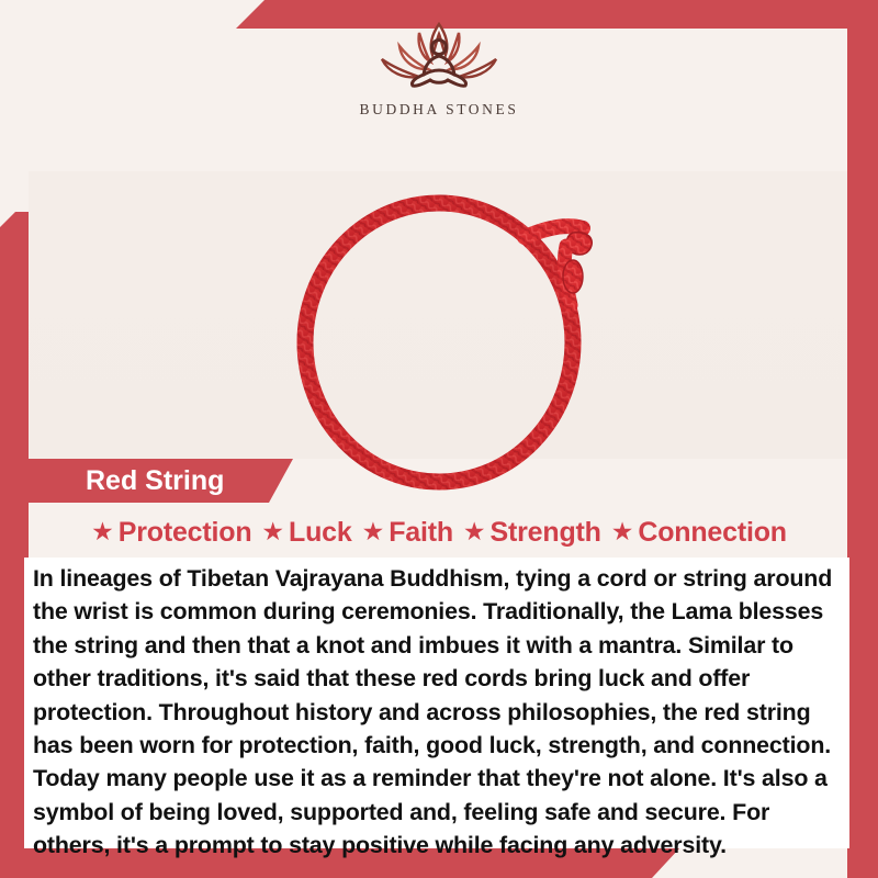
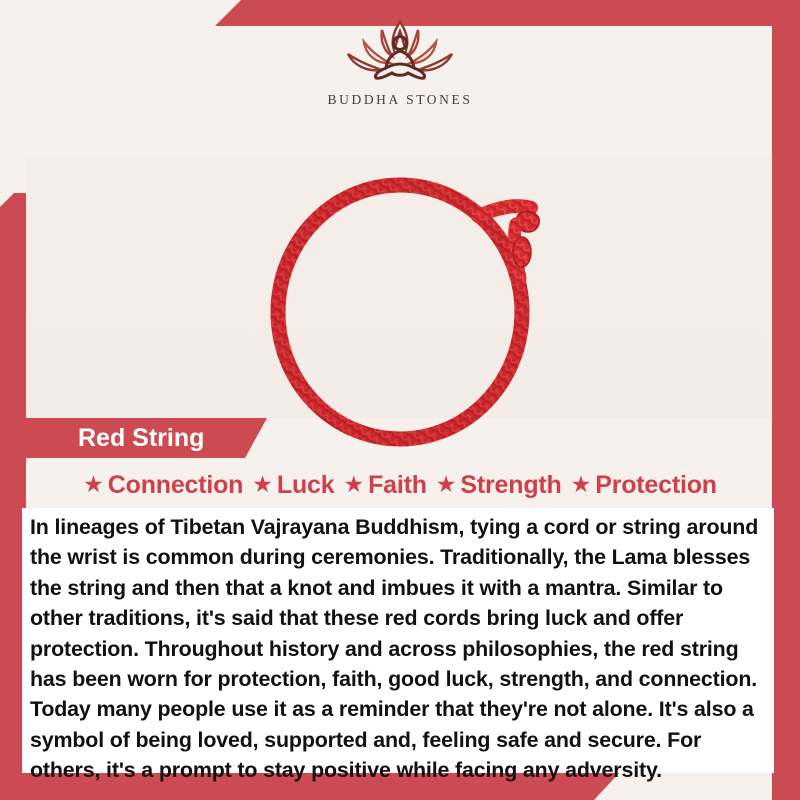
  BUDDHA STONES
  Red String
  ★
- Protection
+ Connection
  ★
  Luck
  ★
  Faith
  ★
  Strength
  ★
- Connection
+ Protection
  In lineages of Tibetan Vajrayana Buddhism, tying a cord or string around the wrist is common during ceremonies. Traditionally, the Lama blesses the string and then that a knot and imbues it with a mantra. Similar to other traditions, it's said that these red cords bring luck and offer protection. Throughout history and across philosophies, the red string has been worn for protection, faith, good luck, strength, and connection. Today many people use it as a reminder that they're not alone. It's also a symbol of being loved, supported and, feeling safe and secure. For others, it's a prompt to stay positive while facing any adversity.
